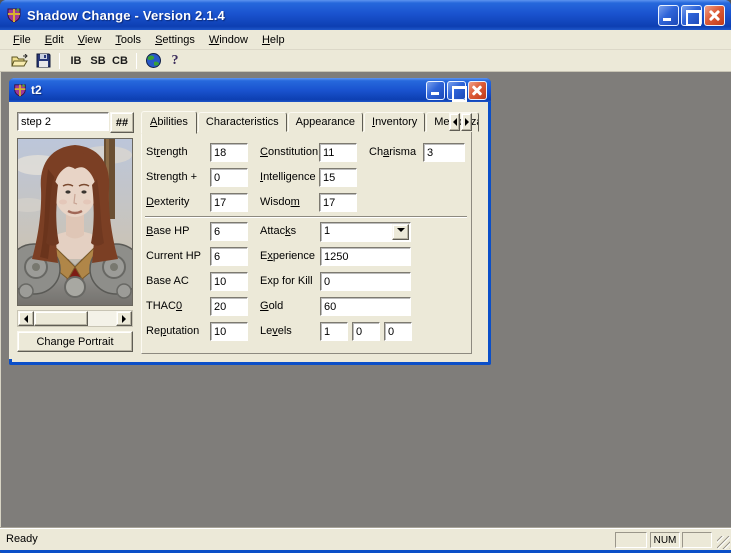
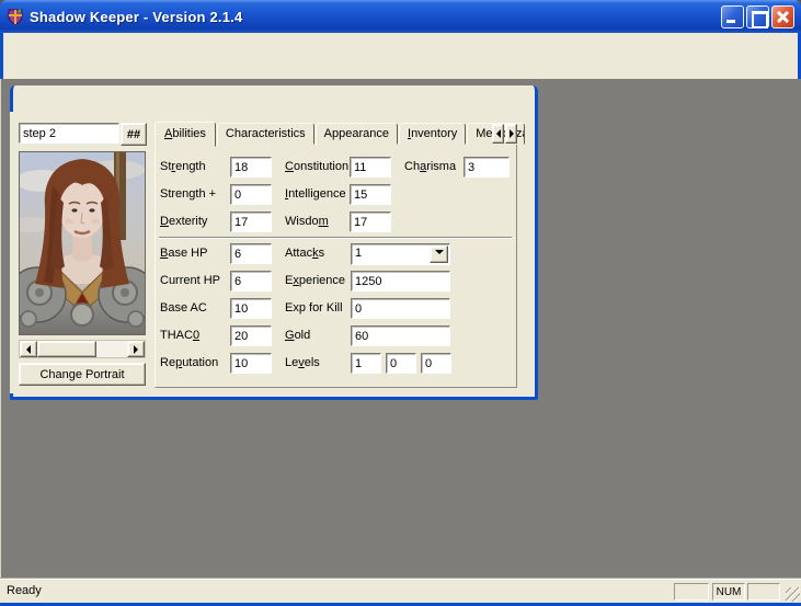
- Shadow Change - Version 2.1.4
+ Shadow Keeper - Version 2.1.4
- File
- Edit
- View
- Tools
- Settings
- Window
- Help
- IB
- SB
- CB
- ?
- t2
  step 2
  ##
  Change Portrait
  Abilities
  Characteristics
  Appearance
  Inventory
  Strength
  18
  Constitution
  11
  Charisma
  3
  Strength +
  0
  Intelligence
  15
  Dexterity
  17
  Wisdom
  17
  Base HP
  6
  Attacks
  1
  Current HP
  6
  Experience
  1250
  Base AC
  10
  Exp for Kill
  0
  THAC0
  20
  Gold
  60
  Reputation
  10
  Levels
  1
  0
  0
  Ready
  NUM
